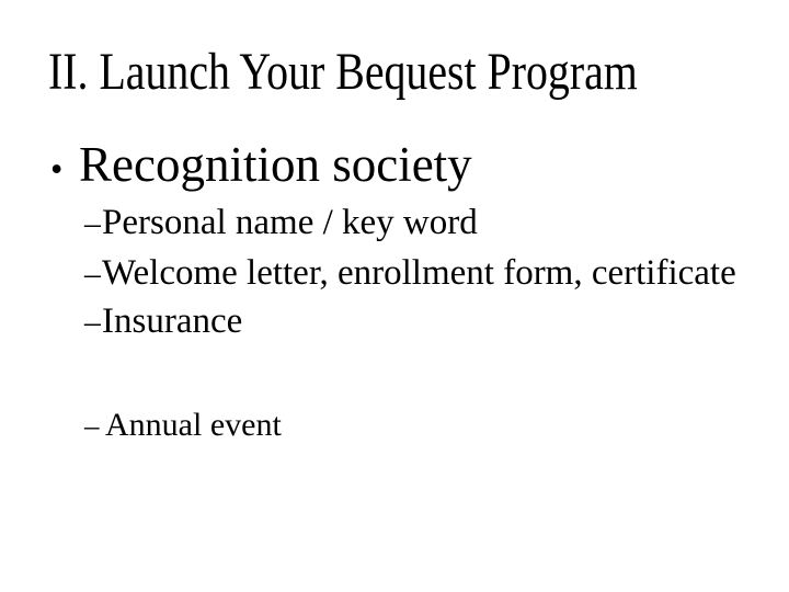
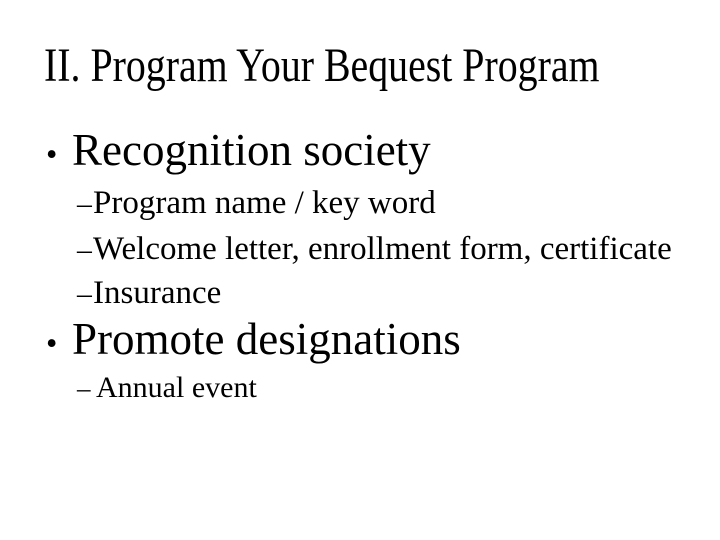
- II. Launch Your Bequest Program
+ II. Program Your Bequest Program
  • Recognition society
- –Personal name / key word
+ –Program name / key word
  –Welcome letter, enrollment form, certificate
  –Insurance
+ • Promote designations
  – Annual event
